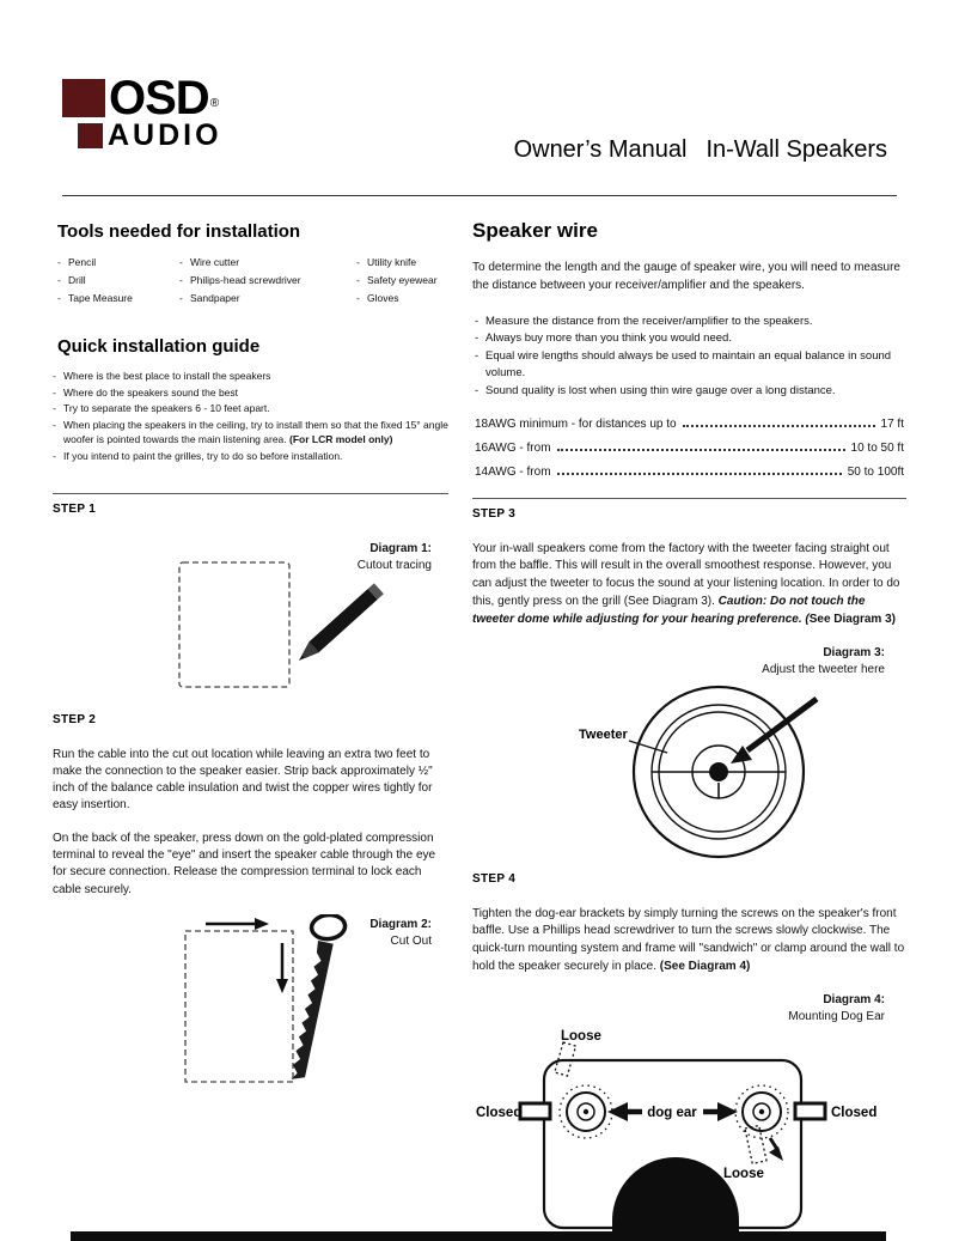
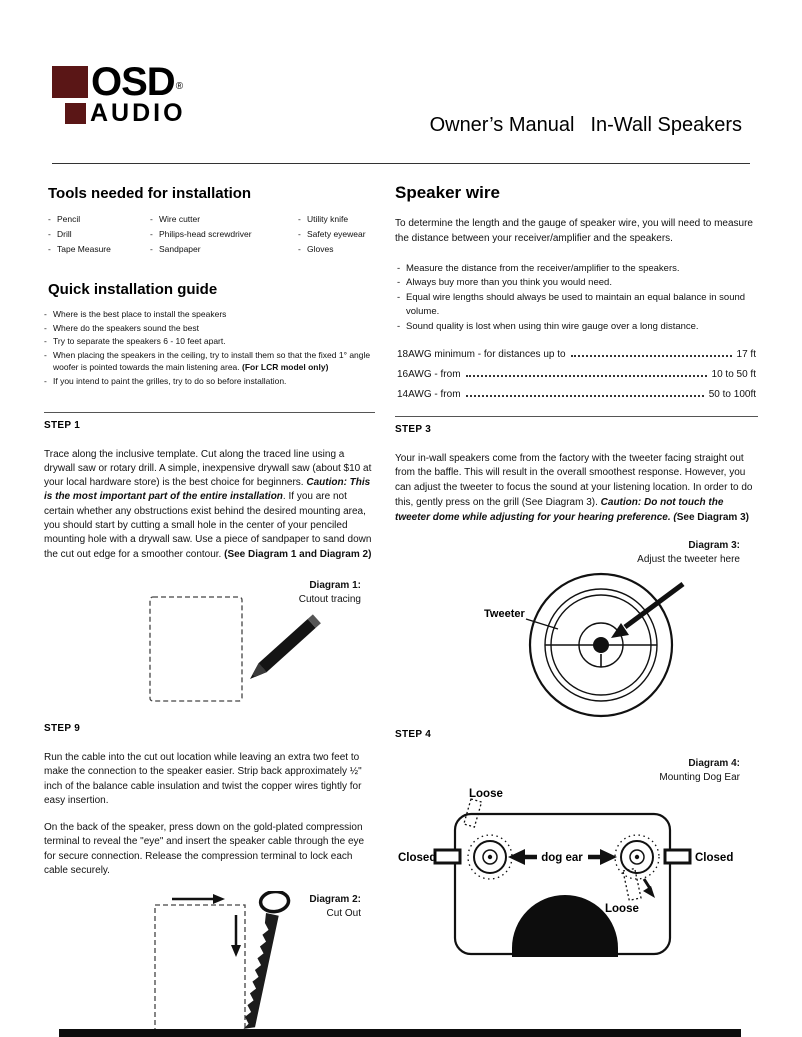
  OSD®
  AUDIO
  Owner’s Manual In-Wall Speakers
  Tools needed for installation
  -
  Pencil
  -
  Drill
  -
  Tape Measure
  -
  Wire cutter
  -
  Philips-head screwdriver
  -
  Sandpaper
  -
  Utility knife
  -
  Safety eyewear
  -
  Gloves
  Quick installation guide
  -
  Where is the best place to install the speakers
  -
  Where do the speakers sound the best
  -
  Try to separate the speakers 6 - 10 feet apart.
  -
- When placing the speakers in the ceiling, try to install them so that the fixed 15° angle woofer is pointed towards the main listening area. (For LCR model only)
+ When placing the speakers in the ceiling, try to install them so that the fixed 1° angle woofer is pointed towards the main listening area. (For LCR model only)
  -
  If you intend to paint the grilles, try to do so before installation.
  STEP 1
+ Trace along the inclusive template. Cut along the traced line using a drywall saw or rotary drill. A simple, inexpensive drywall saw (about $10 at your local hardware store) is the best choice for beginners. Caution: This is the most important part of the entire installation. If you are not certain whether any obstructions exist behind the desired mounting area, you should start by cutting a small hole in the center of your penciled mounting hole with a drywall saw. Use a piece of sandpaper to sand down the cut out edge for a smoother contour. (See Diagram 1 and Diagram 2)
  Diagram 1:
  Cutout tracing
- STEP 2
+ STEP 9
  Run the cable into the cut out location while leaving an extra two feet to make the connection to the speaker easier. Strip back approximately ½" inch of the balance cable insulation and twist the copper wires tightly for easy insertion.
  On the back of the speaker, press down on the gold-plated compression terminal to reveal the "eye" and insert the speaker cable through the eye for secure connection. Release the compression terminal to lock each cable securely.
  Diagram 2:
  Cut Out
  Speaker wire
  To determine the length and the gauge of speaker wire, you will need to measure the distance between your receiver/amplifier and the speakers.
  -
  Measure the distance from the receiver/amplifier to the speakers.
  -
  Always buy more than you think you would need.
  -
  Equal wire lengths should always be used to maintain an equal balance in sound volume.
  -
  Sound quality is lost when using thin wire gauge over a long distance.
  18AWG minimum - for distances up to
  17 ft
  16AWG - from
  10 to 50 ft
  14AWG - from
  50 to 100ft
  STEP 3
  Your in-wall speakers come from the factory with the tweeter facing straight out from the baffle. This will result in the overall smoothest response. However, you can adjust the tweeter to focus the sound at your listening location. In order to do this, gently press on the grill (See Diagram 3). Caution: Do not touch the tweeter dome while adjusting for your hearing preference. (See Diagram 3)
  Diagram 3:
  Adjust the tweeter here
  Tweeter
  STEP 4
- Tighten the dog-ear brackets by simply turning the screws on the speaker's front baffle. Use a Phillips head screwdriver to turn the screws slowly clockwise. The quick-turn mounting system and frame will "sandwich" or clamp around the wall to hold the speaker securely in place. (See Diagram 4)
  Diagram 4:
  Mounting Dog Ear
  Loose
  Closed
  dog ear
  Closed
  Loose
